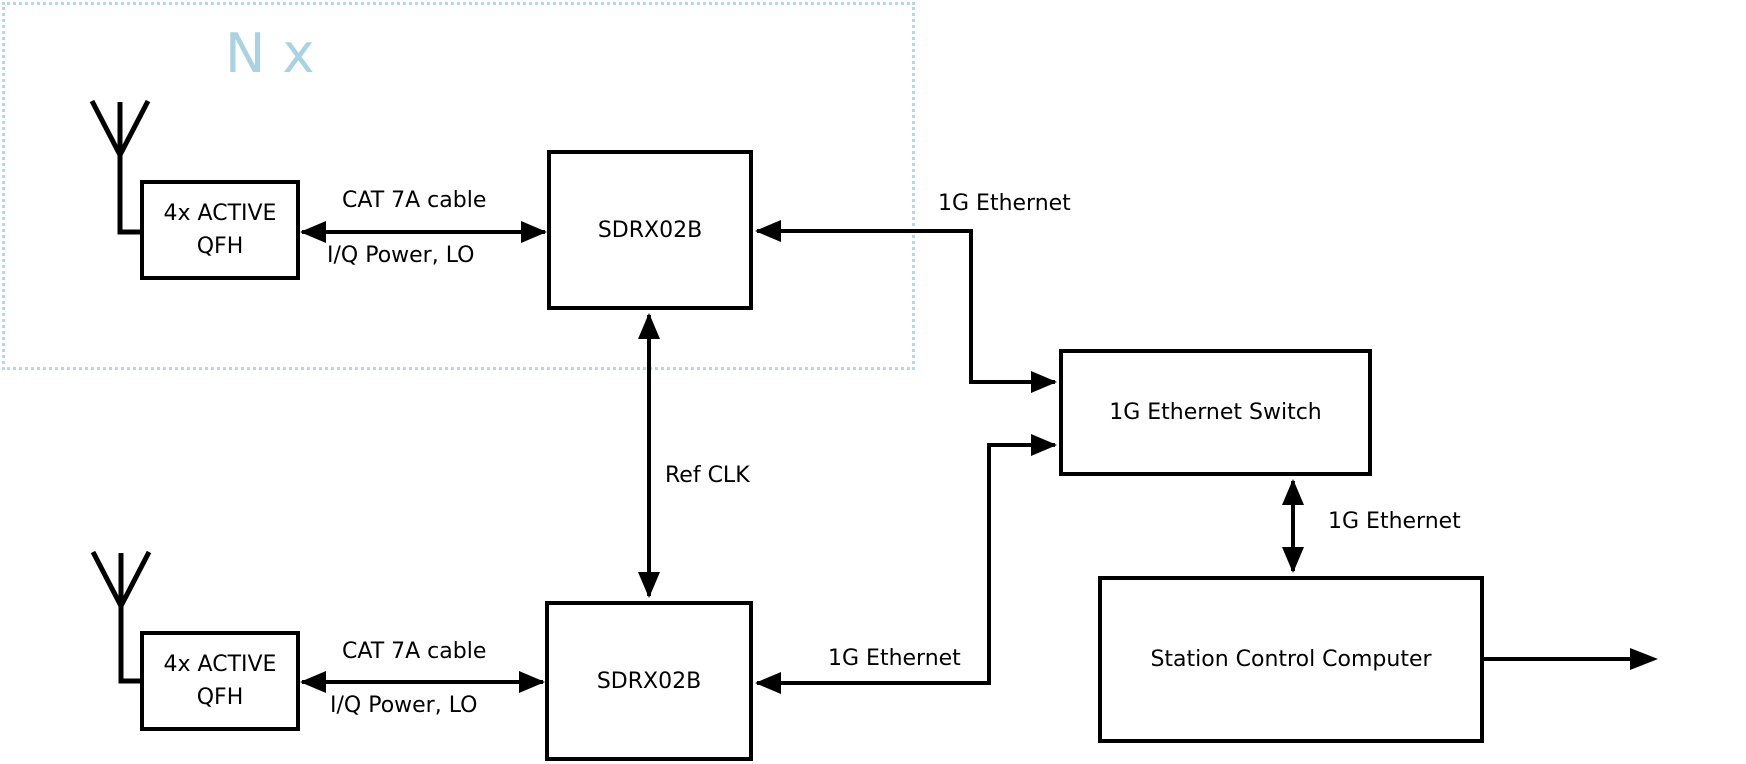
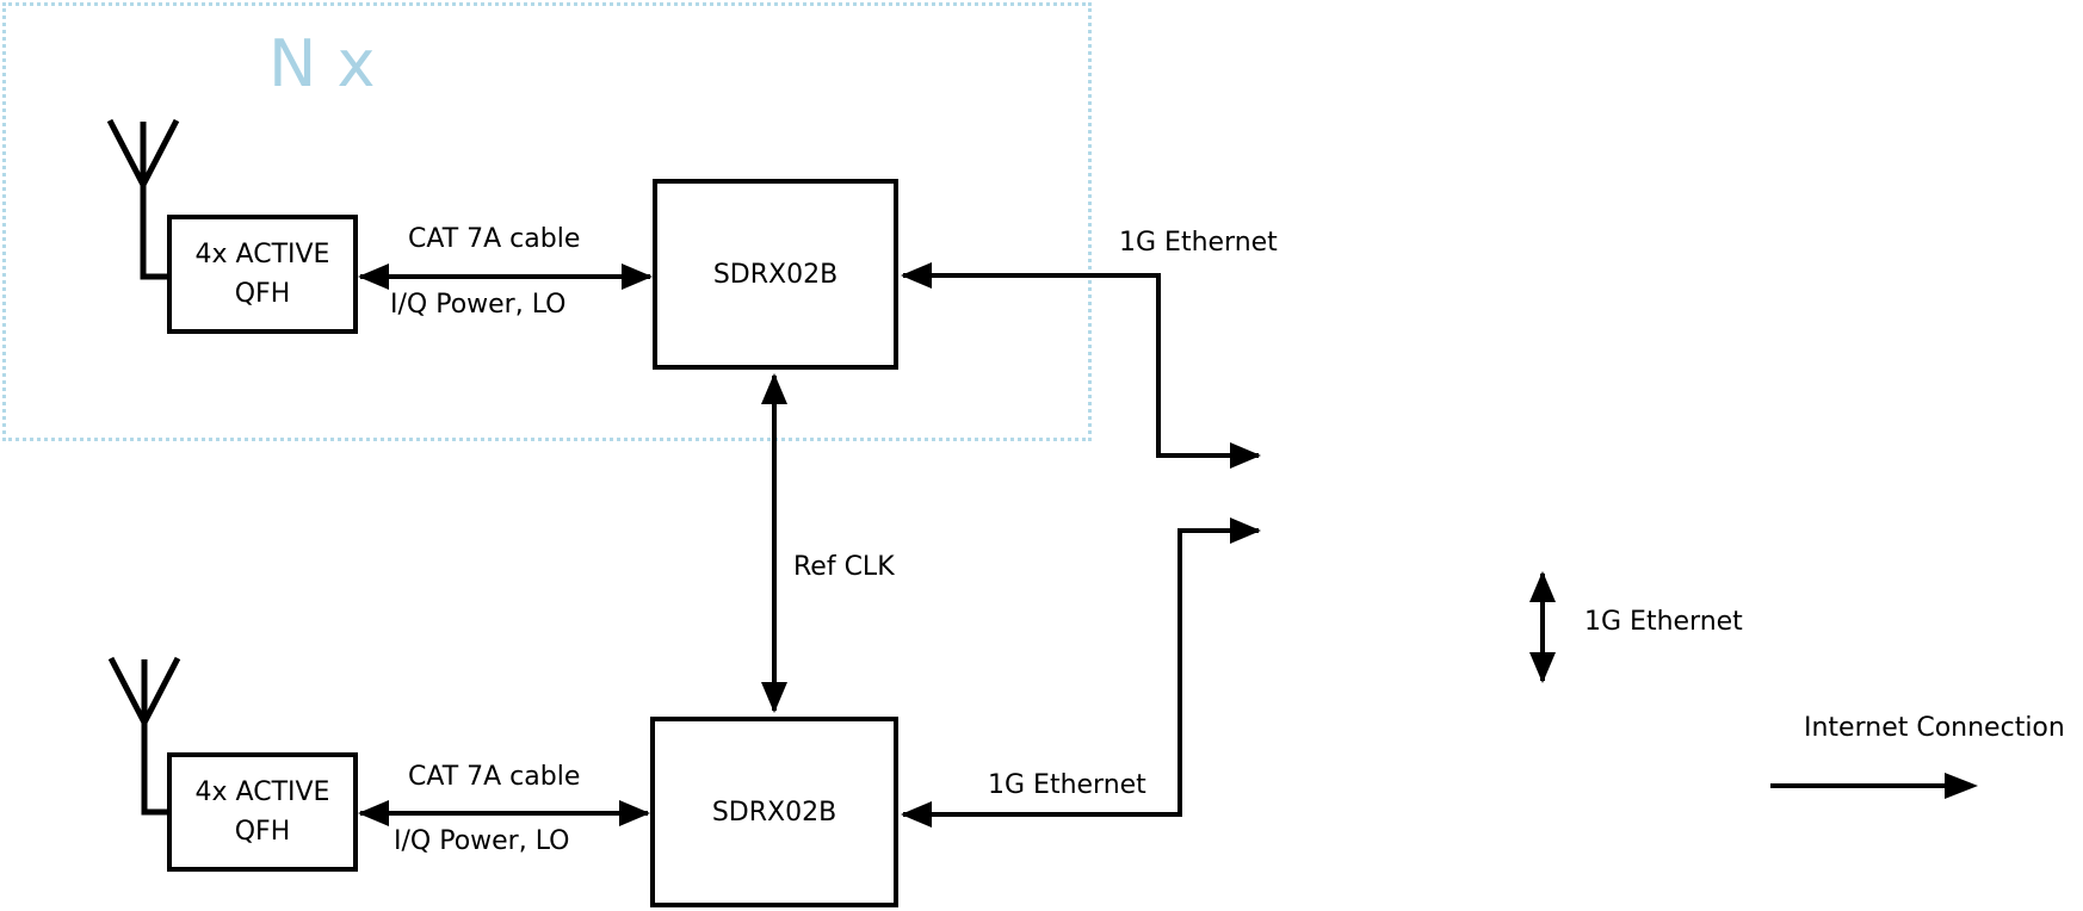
  N x
  4x ACTIVE
  QFH
  SDRX02B
  4x ACTIVE
  QFH
  SDRX02B
- 1G Ethernet Switch
- Station Control Computer
  CAT 7A cable
  I/Q Power, LO
  1G Ethernet
  Ref CLK
  1G Ethernet
  1G Ethernet
+ Internet Connection
  CAT 7A cable
  I/Q Power, LO
